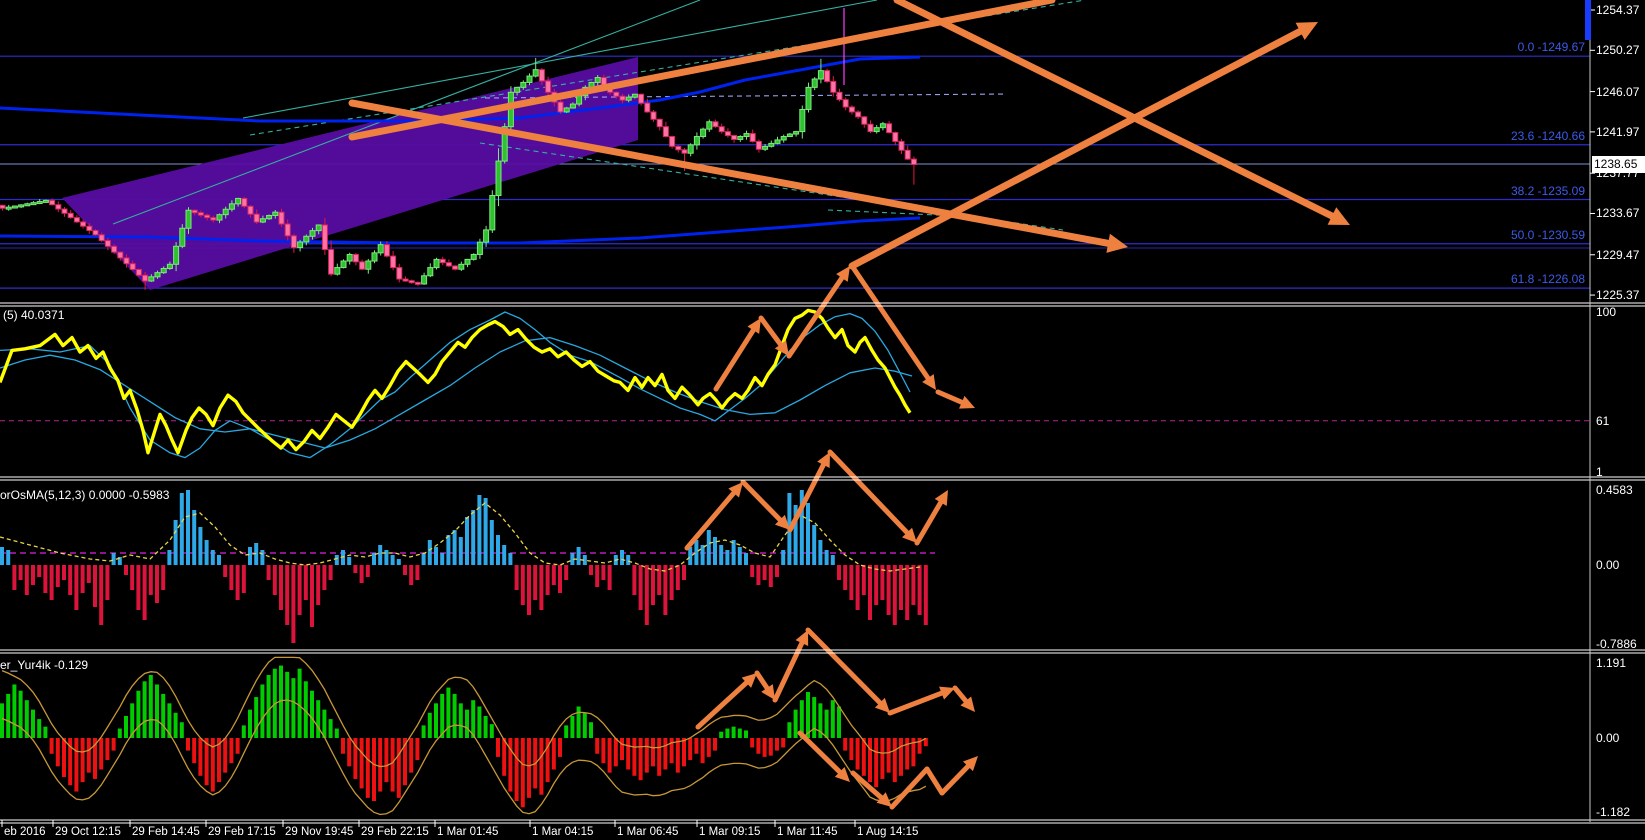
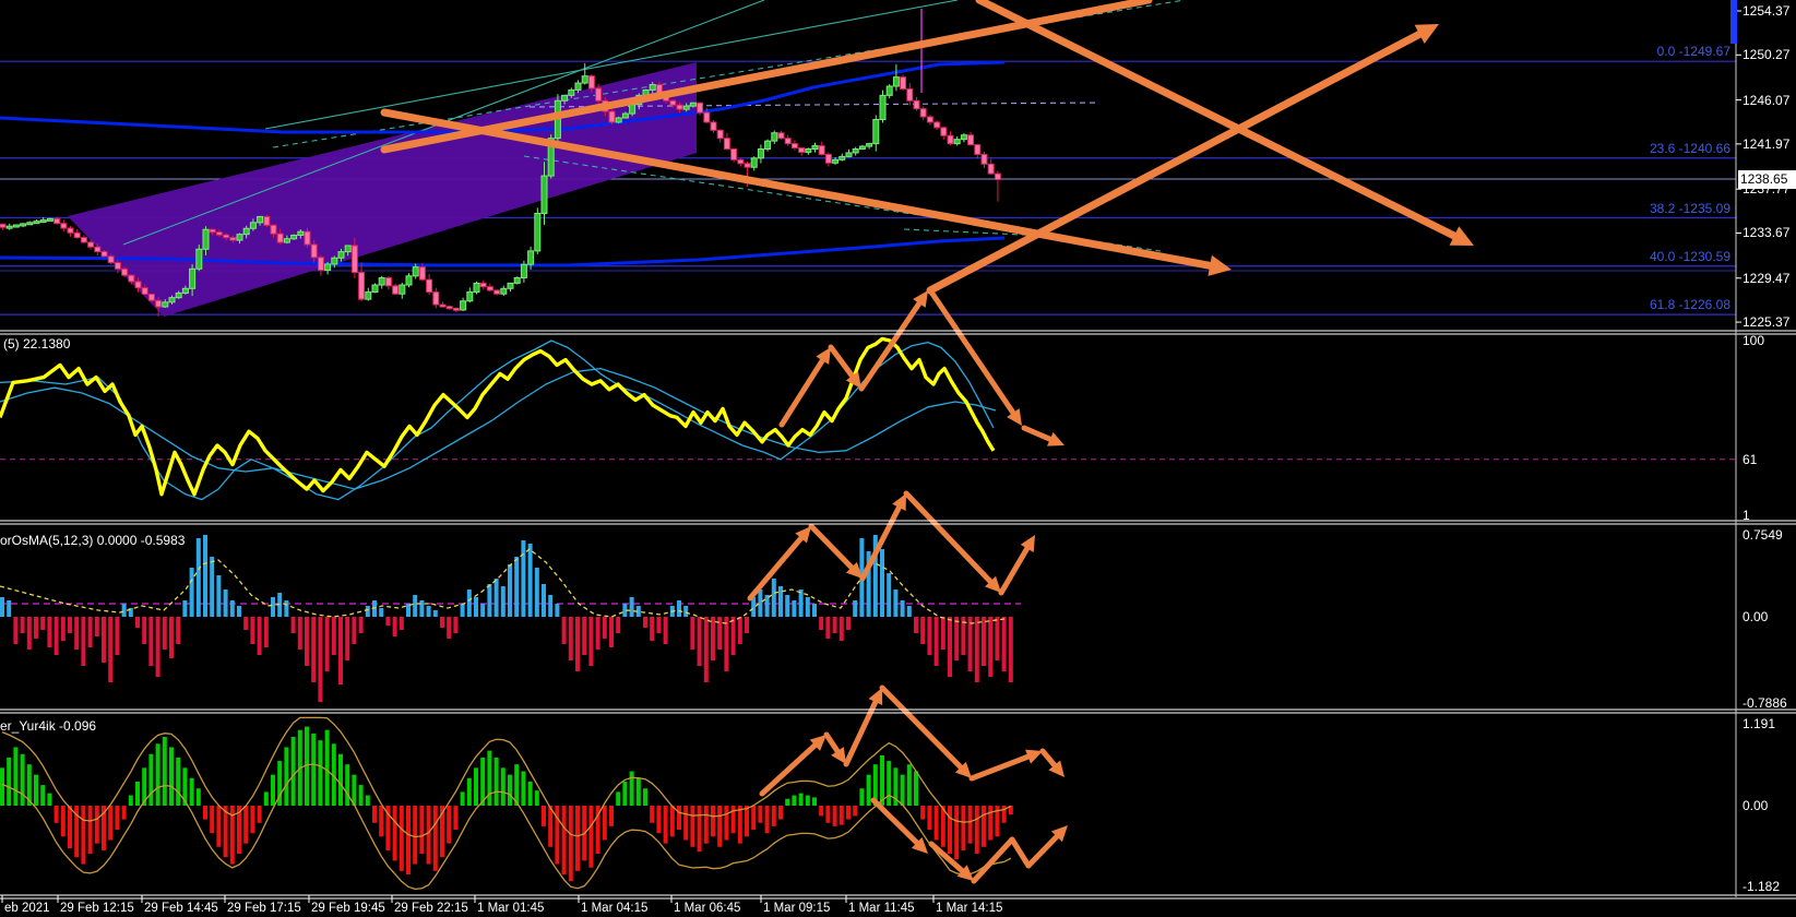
  0.0 -1249.67
  23.6 -1240.66
  38.2 -1235.09
- 50.0 -1230.59
+ 40.0 -1230.59
  61.8 -1226.08
  1254.37
  1250.27
  1246.07
  1241.97
  1237.77
  1233.67
  1229.47
  1225.37
  100
  61
  1
- 0.4583
+ 0.7549
  0.00
  -0.7886
  1.191
  0.00
  -1.182
- eb 2016
+ eb 2021
- 29 Oct 12:15
+ 29 Feb 12:15
  29 Feb 14:45
  29 Feb 17:15
- 29 Nov 19:45
+ 29 Feb 19:45
  29 Feb 22:15
  1 Mar 01:45
  1 Mar 04:15
  1 Mar 06:45
  1 Mar 09:15
  1 Mar 11:45
- 1 Aug 14:15
+ 1 Mar 14:15
  1238.65
- (5) 40.0371
+ (5) 22.1380
  orOsMA(5,12,3) 0.0000 -0.5983
- er_Yur4ik -0.129
+ er_Yur4ik -0.096
